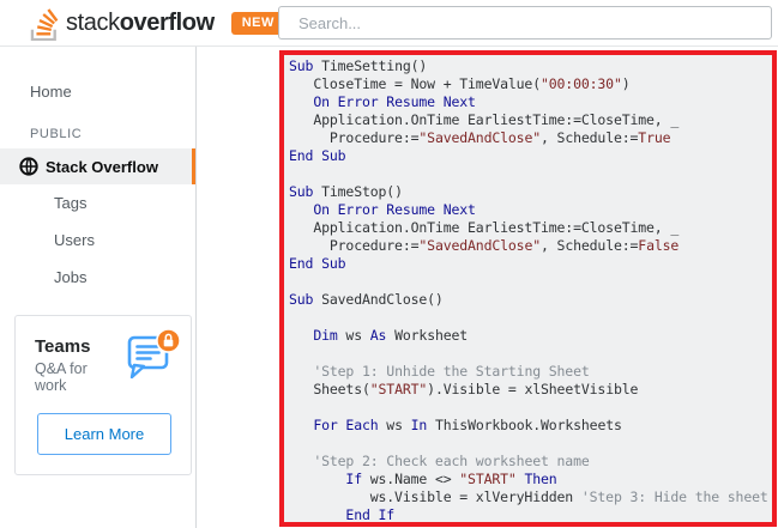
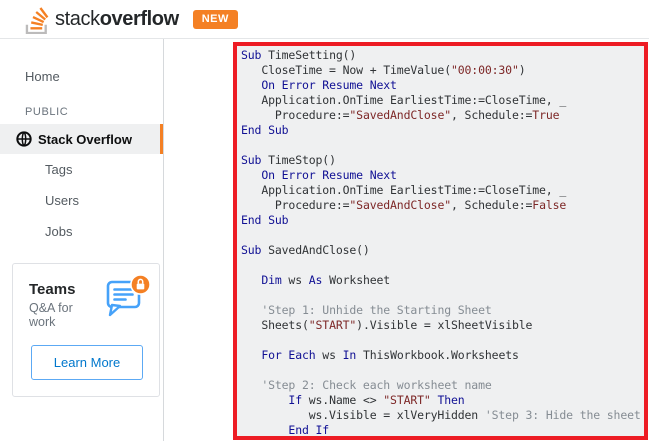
  stackoverflow
  NEW
- Search...
  Home
  PUBLIC
  Stack Overflow
  Tags
  Users
  Jobs
  Teams
  Q&A for work
  Learn More
  Sub TimeSetting() CloseTime = Now + TimeValue("00:00:30") On Error Resume Next Application.OnTime EarliestTime:=CloseTime, _ Procedure:="SavedAndClose", Schedule:=True End Sub Sub TimeStop() On Error Resume Next Application.OnTime EarliestTime:=CloseTime, _ Procedure:="SavedAndClose", Schedule:=False End Sub Sub SavedAndClose() Dim ws As Worksheet 'Step 1: Unhide the Starting Sheet Sheets("START").Visible = xlSheetVisible For Each ws In ThisWorkbook.Worksheets 'Step 2: Check each worksheet name If ws.Name <> "START" Then ws.Visible = xlVeryHidden 'Step 3: Hide the sheet End If
